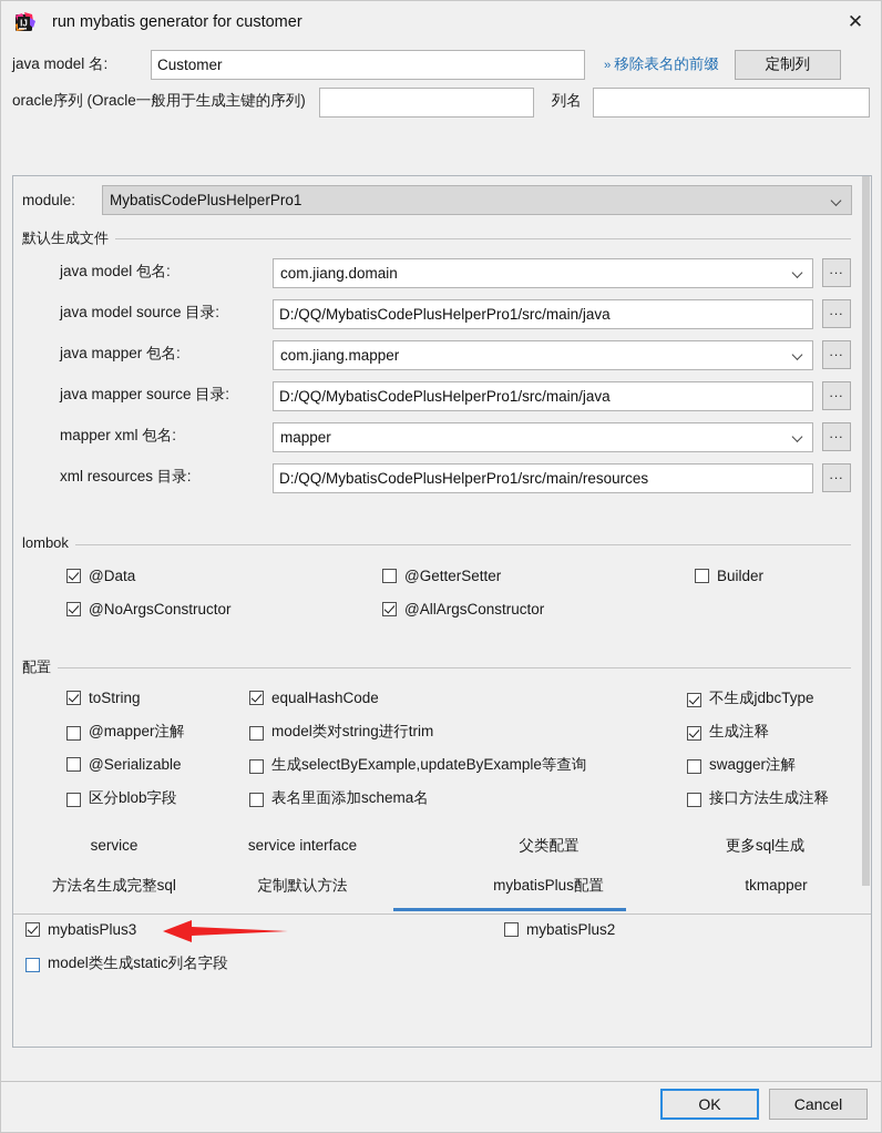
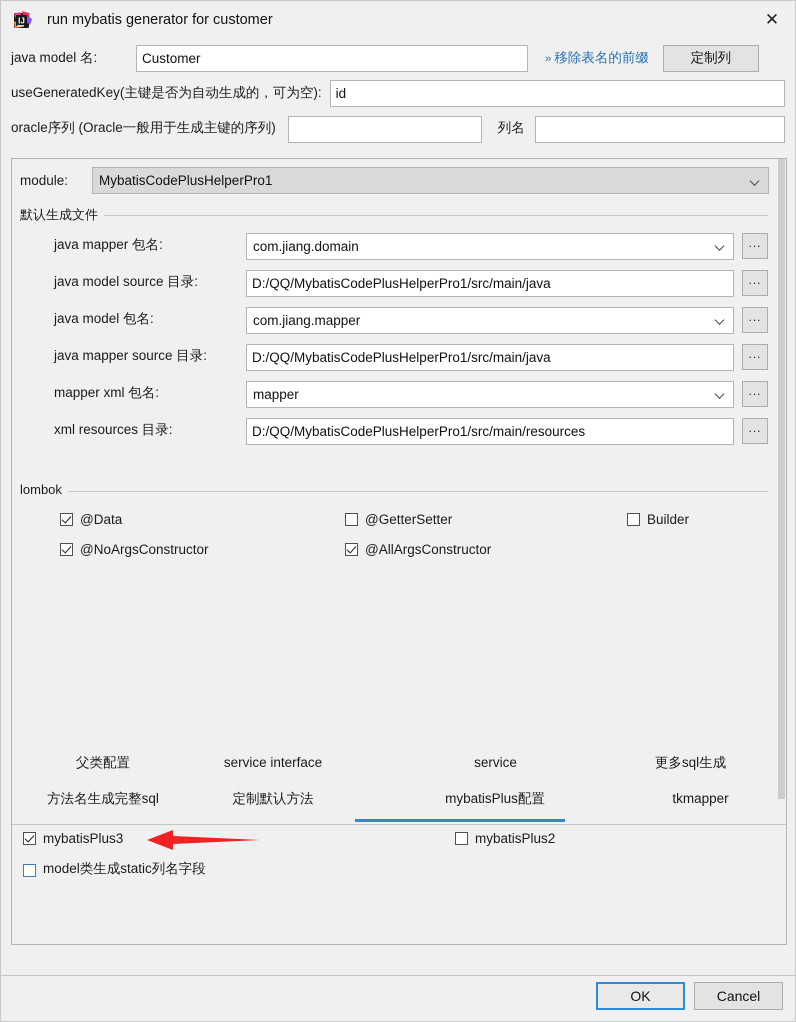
  IJ
  run mybatis generator for customer
  ✕
  java model 名:
  Customer
  ››
  移除表名的前缀
  定制列
+ useGeneratedKey(主键是否为自动生成的，可为空):
+ id
  oracle序列 (Oracle一般用于生成主键的序列)
  列名
  module:
  MybatisCodePlusHelperPro1
  默认生成文件
- java model 包名:
+ java mapper 包名:
  com.jiang.domain
  ...
  java model source 目录:
  D:/QQ/MybatisCodePlusHelperPro1/src/main/java
  ...
- java mapper 包名:
+ java model 包名:
  com.jiang.mapper
  ...
  java mapper source 目录:
  D:/QQ/MybatisCodePlusHelperPro1/src/main/java
  ...
  mapper xml 包名:
  mapper
  ...
  xml resources 目录:
  D:/QQ/MybatisCodePlusHelperPro1/src/main/resources
  ...
  lombok
  @Data
  @GetterSetter
  Builder
  @NoArgsConstructor
  @AllArgsConstructor
- 配置
- toString
- @mapper注解
- @Serializable
- 区分blob字段
- equalHashCode
- model类对string进行trim
- 生成selectByExample,updateByExample等查询
- 表名里面添加schema名
- 不生成jdbcType
- 生成注释
- swagger注解
- 接口方法生成注释
- service
+ 父类配置
  service interface
- 父类配置
+ service
  更多sql生成
  方法名生成完整sql
  定制默认方法
  mybatisPlus配置
  tkmapper
  mybatisPlus3
  mybatisPlus2
  model类生成static列名字段
  OK
  Cancel
